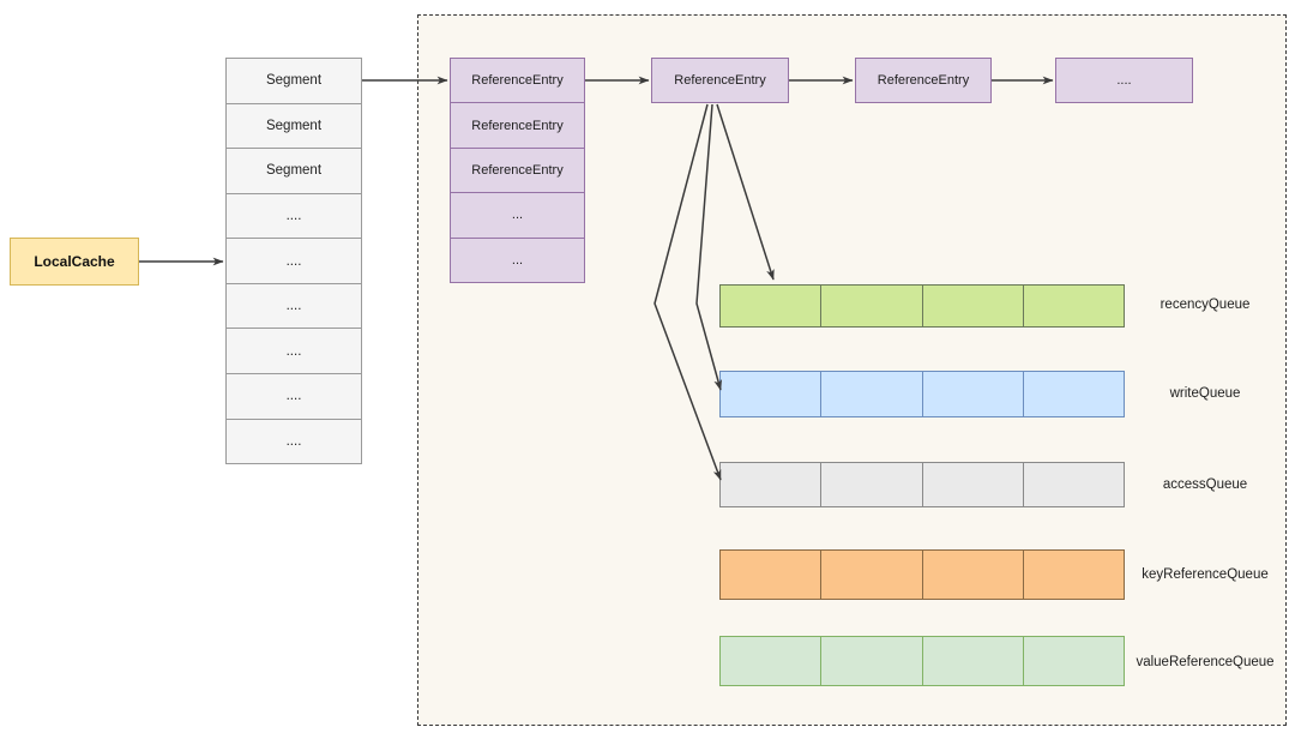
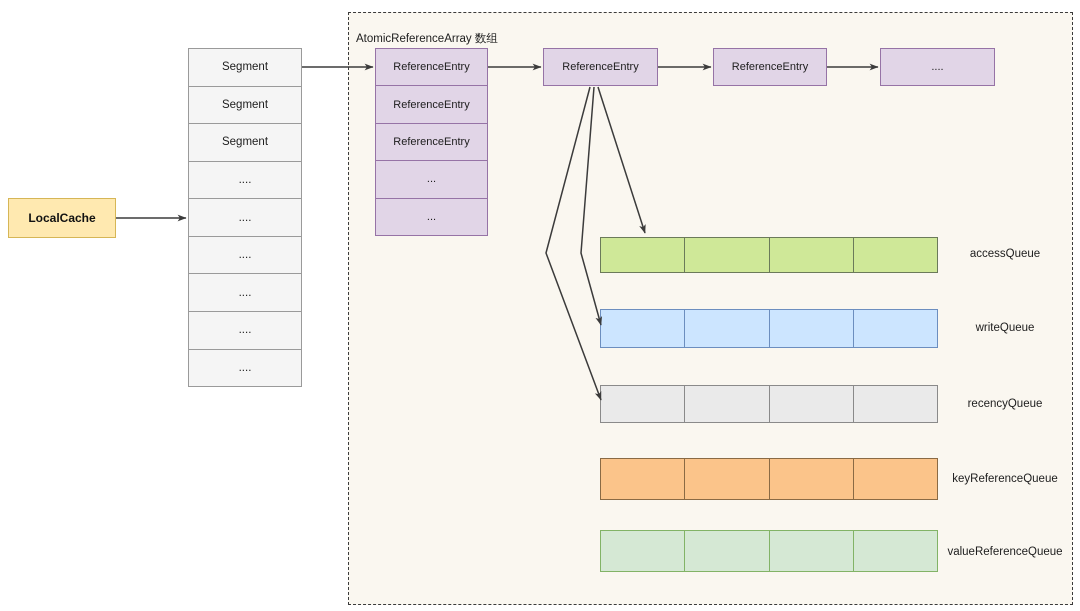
+ AtomicReferenceArray 数组
  LocalCache
  Segment
  Segment
  Segment
  ....
  ....
  ....
  ....
  ....
  ....
  ReferenceEntry
  ReferenceEntry
  ReferenceEntry
  ...
  ...
  ReferenceEntry
  ReferenceEntry
  ....
- recencyQueue
+ accessQueue
  writeQueue
- accessQueue
+ recencyQueue
  keyReferenceQueue
  valueReferenceQueue
